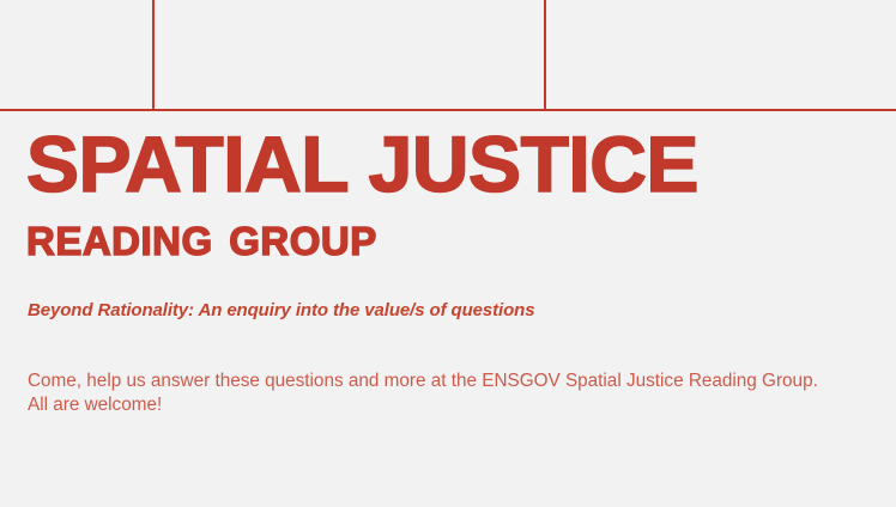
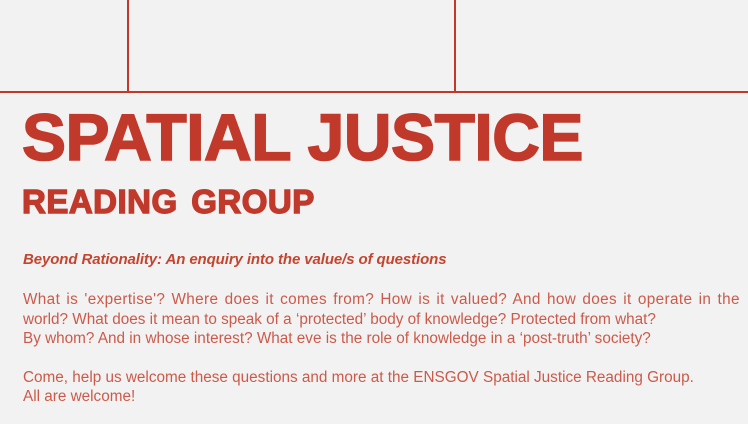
  SPATIAL JUSTICE
  reading group
  Beyond Rationality: An enquiry into the value/s of questions
+ What is 'expertise'? Where does it comes from? How is it valued? And how does it operate in the
+ world? What does it mean to speak of a ‘protected’ body of knowledge? Protected from what?
+ By whom? And in whose interest? What eve is the role of knowledge in a ‘post-truth’ society?
- Come, help us answer these questions and more at the ENSGOV Spatial Justice Reading Group.
+ Come, help us welcome these questions and more at the ENSGOV Spatial Justice Reading Group.
  All are welcome!
